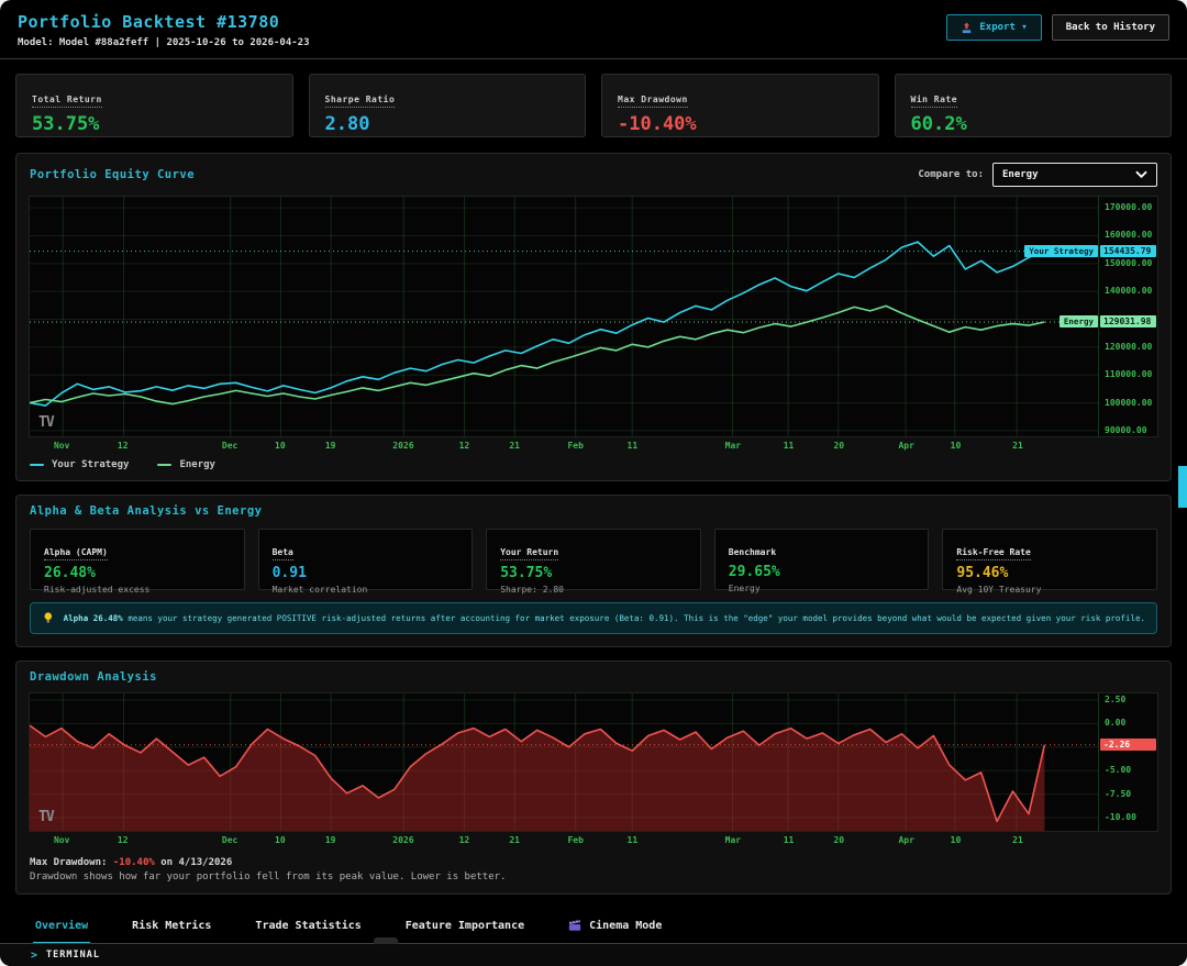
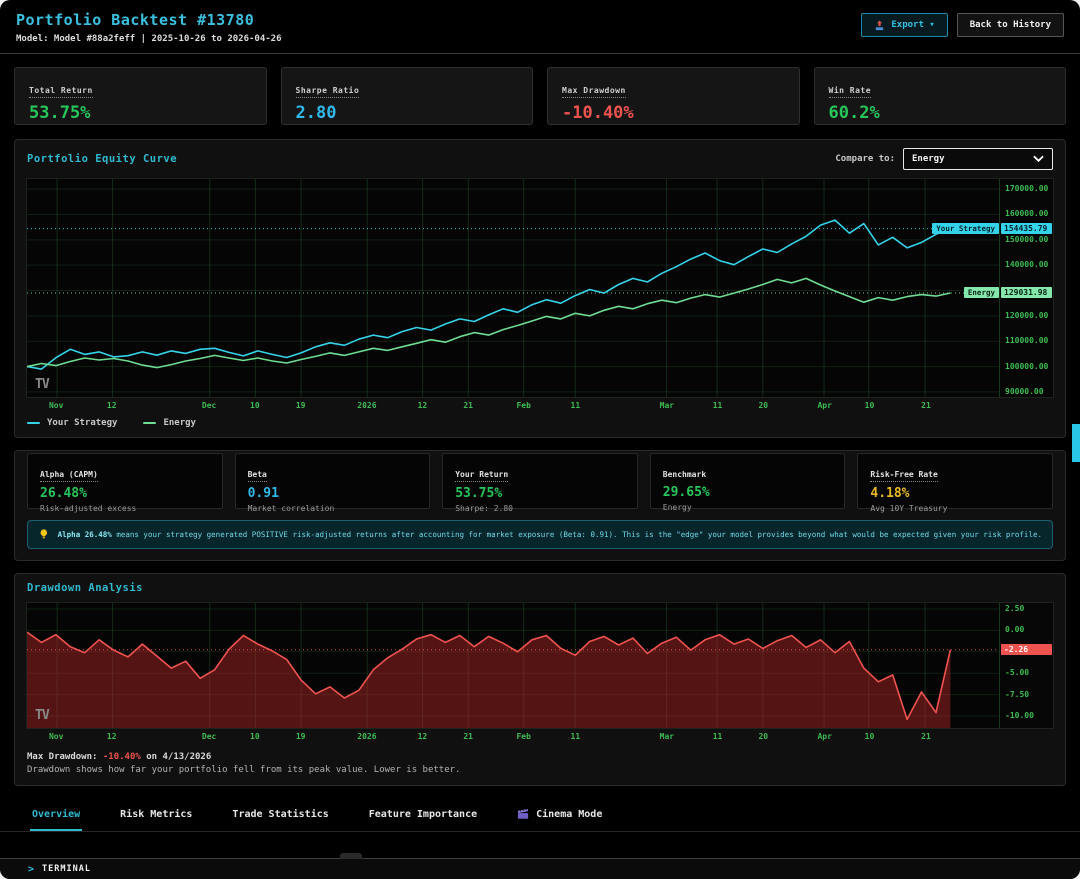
  Portfolio Backtest #13780
- Model: Model #88a2feff | 2025-10-26 to 2026-04-23
+ Model: Model #88a2feff | 2025-10-26 to 2026-04-26
  Export ▾
  Back to History
  Total Return
  53.75%
  Sharpe Ratio
  2.80
  Max Drawdown
  -10.40%
  Win Rate
  60.2%
  Portfolio Equity Curve
  Compare to:
  Energy
  TV
  Your Strategy
  Energy
  170000.00
  160000.00
  150000.00
  140000.00
  120000.00
  110000.00
  100000.00
  90000.00
  154435.79
  129031.98
  Nov
  12
  Dec
  10
  19
  2026
  12
  21
  Feb
  11
  Mar
  11
  20
  Apr
  10
  21
  Your Strategy
  Energy
- Alpha & Beta Analysis vs Energy
  Alpha (CAPM)
  26.48%
  Risk-adjusted excess
  Beta
  0.91
  Market correlation
  Your Return
  53.75%
  Sharpe: 2.80
  Benchmark
  29.65%
  Energy
  Risk-Free Rate
- 95.46%
+ 4.18%
  Avg 10Y Treasury
  Alpha 26.48% means your strategy generated POSITIVE risk-adjusted returns after accounting for market exposure (Beta: 0.91). This is the "edge" your model provides beyond what would be expected given your risk profile.
  Drawdown Analysis
  TV
  2.50
  0.00
  -5.00
  -7.50
  -10.00
  -2.26
  Nov
  12
  Dec
  10
  19
  2026
  12
  21
  Feb
  11
  Mar
  11
  20
  Apr
  10
  21
  Max Drawdown: -10.40% on 4/13/2026
  Drawdown shows how far your portfolio fell from its peak value. Lower is better.
  Overview
  Risk Metrics
  Trade Statistics
  Feature Importance
  Cinema Mode
  >
  TERMINAL
